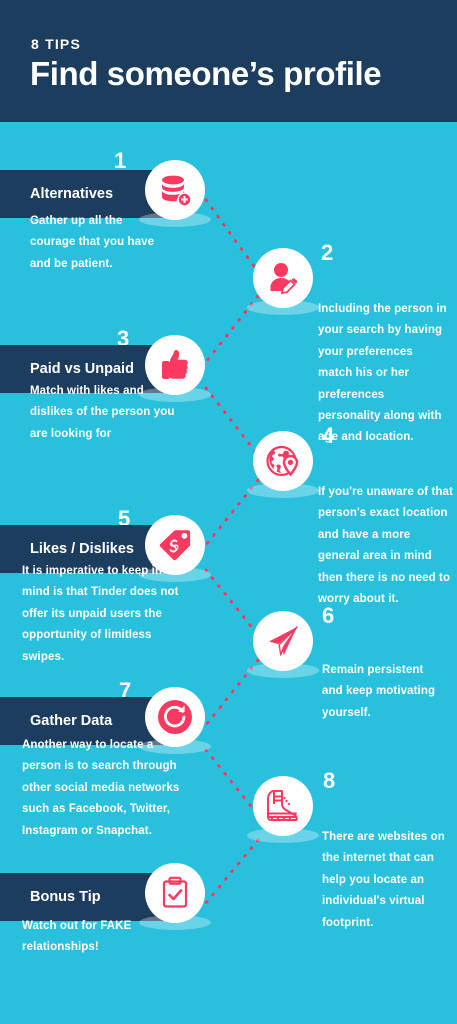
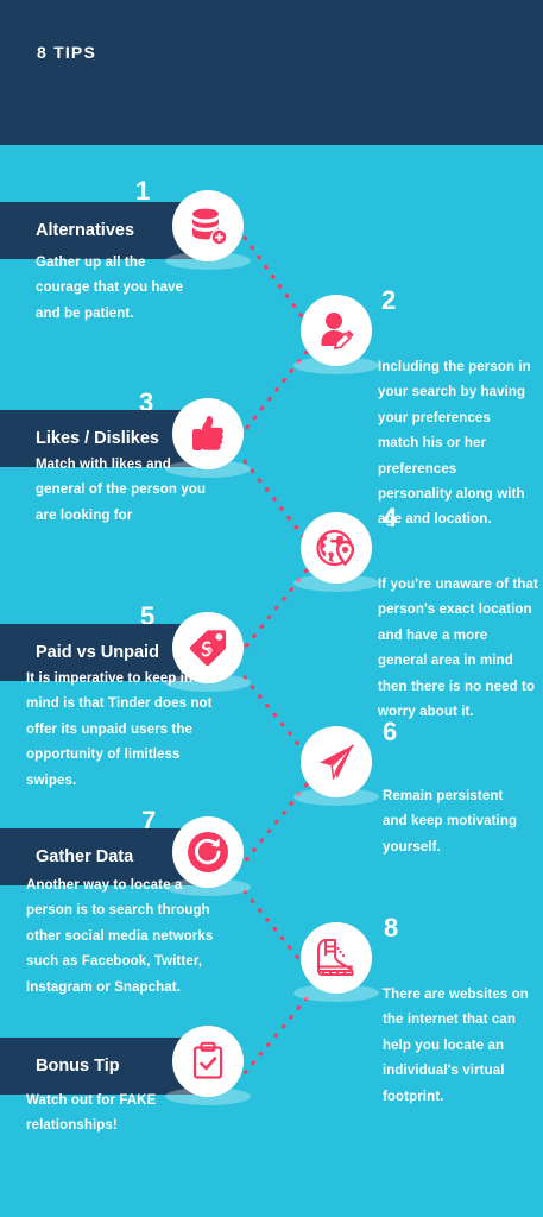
  8 TIPS
- Find someone’s profile
  1
  Alternatives
  Gather up all the courage that you have and be patient.
  2
  Including the person in your search by having your preferences match his or her preferences personality along with age and location.
  3
- Paid vs Unpaid
+ Likes / Dislikes
- Match with likes and dislikes of the person you are looking for
+ Match with likes and general of the person you are looking for
  4
  If you're unaware of that person's exact location and have a more general area in mind then there is no need to worry about it.
  5
- Likes / Dislikes
+ Paid vs Unpaid
  It is imperative to keep in mind is that Tinder does not offer its unpaid users the opportunity of limitless swipes.
  6
  Remain persistent and keep motivating yourself.
  7
  Gather Data
  Another way to locate a person is to search through other social media networks such as Facebook, Twitter, Instagram or Snapchat.
  8
  There are websites on the internet that can help you locate an individual's virtual footprint.
  Bonus Tip
  Watch out for FAKE relationships!
